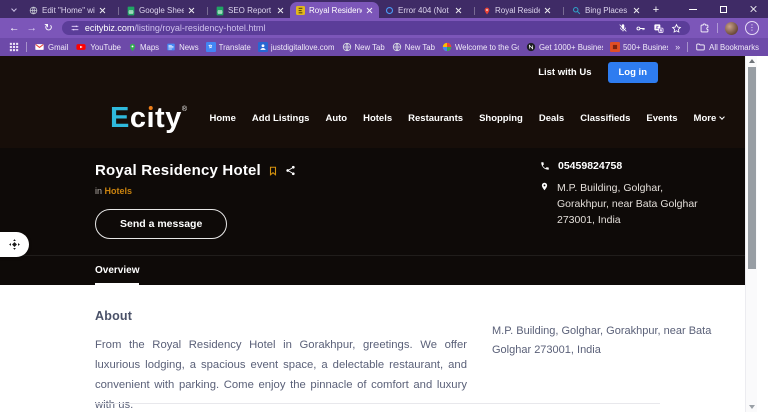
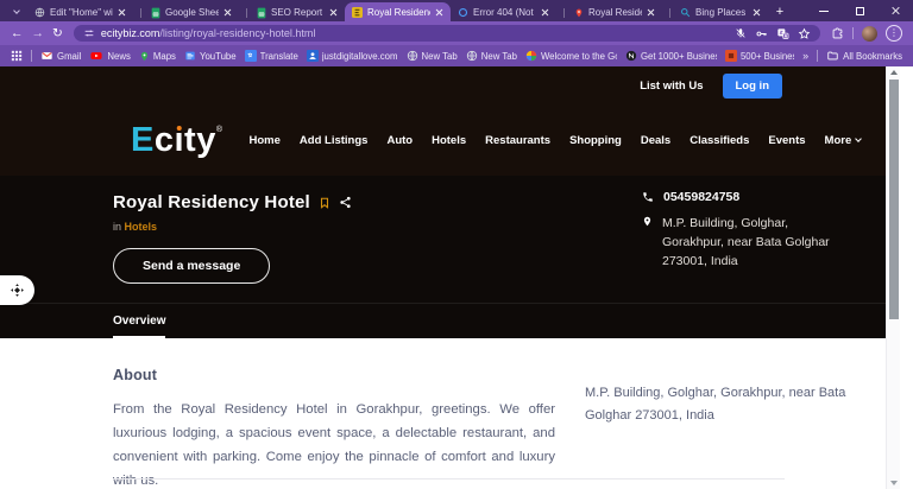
  Edit "Home" wi
  Google Shee
  Royal Residen
  Error 404 (Not
  +
  ←
  →
  ↻
  ecitybiz.com/listing/royal-residency-hotel.html
  ⋮
  Gmail
- YouTube
+ News
  Maps
- News
+ YouTube
  Translate
  justdigitallove.com
  New Tab
  New Tab
  Welcome to the G
  Get 1000+ Busine
  »
  All Bookmarks
  List with Us
  Log in
  E
  c
  ı
  ty
  Home
  Add Listings
  Auto
  Hotels
  Restaurants
  Shopping
  Deals
  Classifieds
  Events
  More
  Royal Residency Hotel
  in Hotels
  Send a message
  05459824758
  M.P. Building, Golghar,
  Gorakhpur, near Bata Golghar
  273001, India
  Overview
  About
  From the Royal Residency Hotel in Gorakhpur, greetings. We offer luxurious lodging, a spacious event space, a delectable restaurant, and convenient with parking. Come enjoy the pinnacle of comfort and luxury with us.
  M.P. Building, Golghar, Gorakhpur, near Bata Golghar 273001, India
